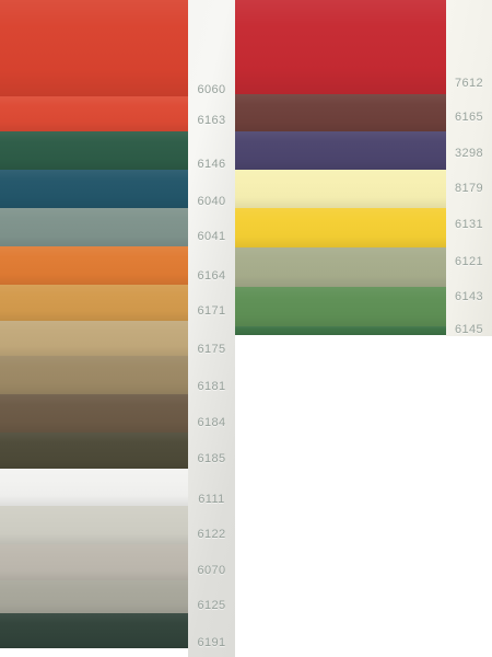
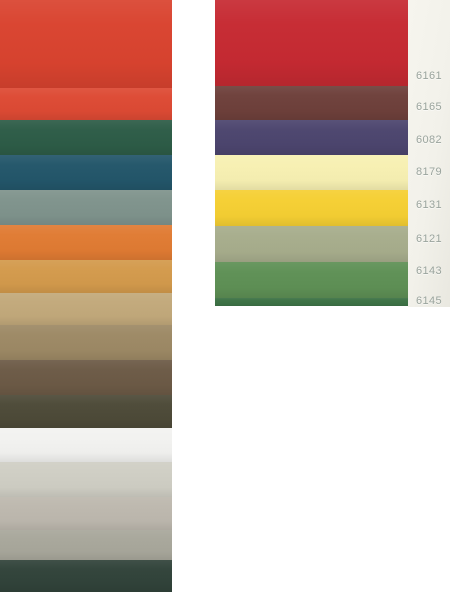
- 6060
- 6163
- 6146
- 6040
- 6041
- 6164
- 6171
- 6175
- 6181
- 6184
- 6185
- 6111
- 6122
- 6070
- 6125
- 6191
- 7612
+ 6161
  6165
- 3298
+ 6082
  8179
  6131
  6121
  6143
  6145
